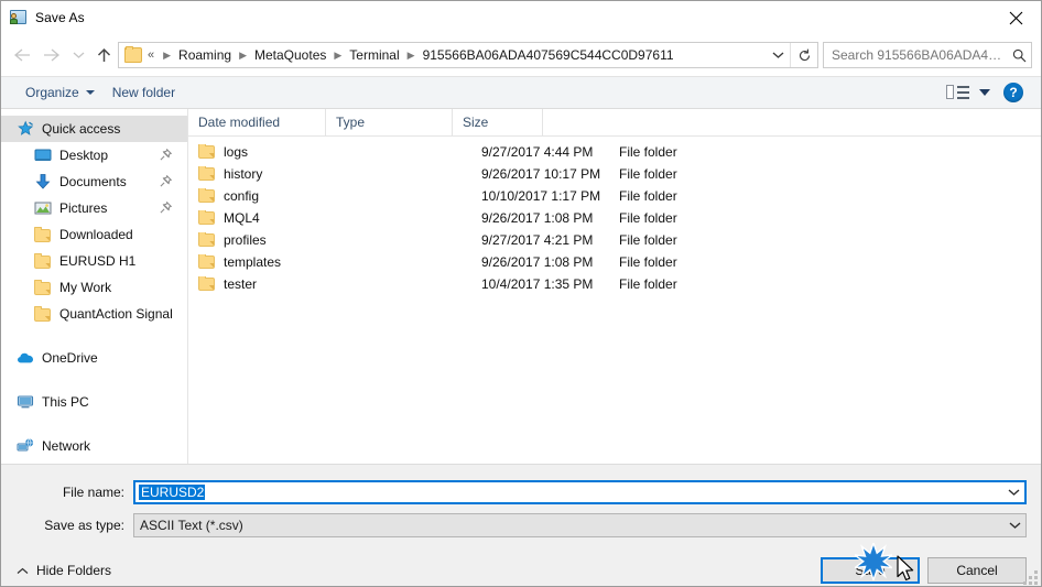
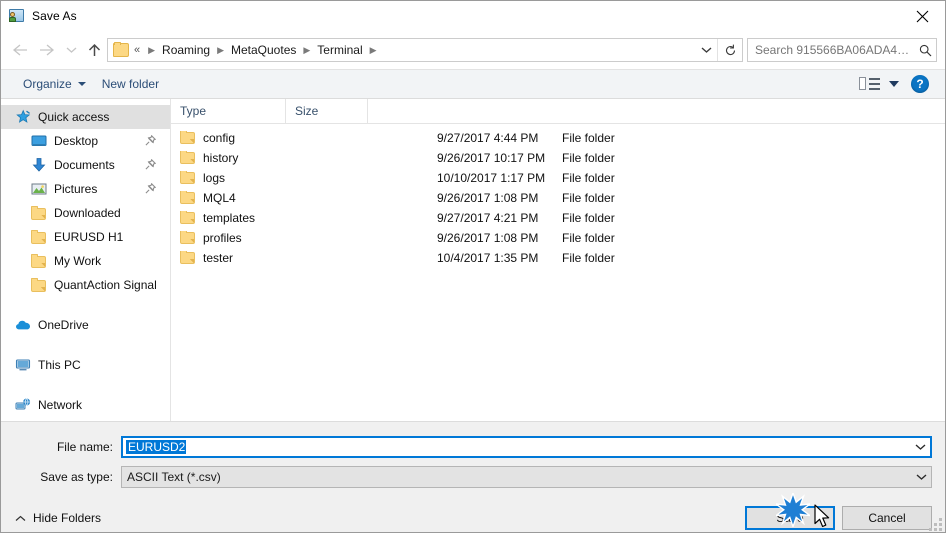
  Save As
  «
  ▶
  Roaming
  ▶
  MetaQuotes
  ▶
  Terminal
  ▶
- 915566BA06ADA407569C544CC0D97611
  Search 915566BA06ADA4075
  Organize
  New folder
  ?
  Quick access
  Desktop
  Documents
  Pictures
  Downloaded
  EURUSD H1
  My Work
  QuantAction Signal
  OneDrive
  This PC
  Network
- Date modified
  Type
  Size
- logs
+ config
  9/27/2017 4:44 PM
  File folder
  history
  9/26/2017 10:17 PM
  File folder
- config
+ logs
  10/10/2017 1:17 PM
  File folder
  MQL4
  9/26/2017 1:08 PM
  File folder
- profiles
+ templates
  9/27/2017 4:21 PM
  File folder
- templates
+ profiles
  9/26/2017 1:08 PM
  File folder
  tester
  10/4/2017 1:35 PM
  File folder
  File name:
  EURUSD2
  Save as type:
  ASCII Text (*.csv)
  Hide Folders
  Cancel
